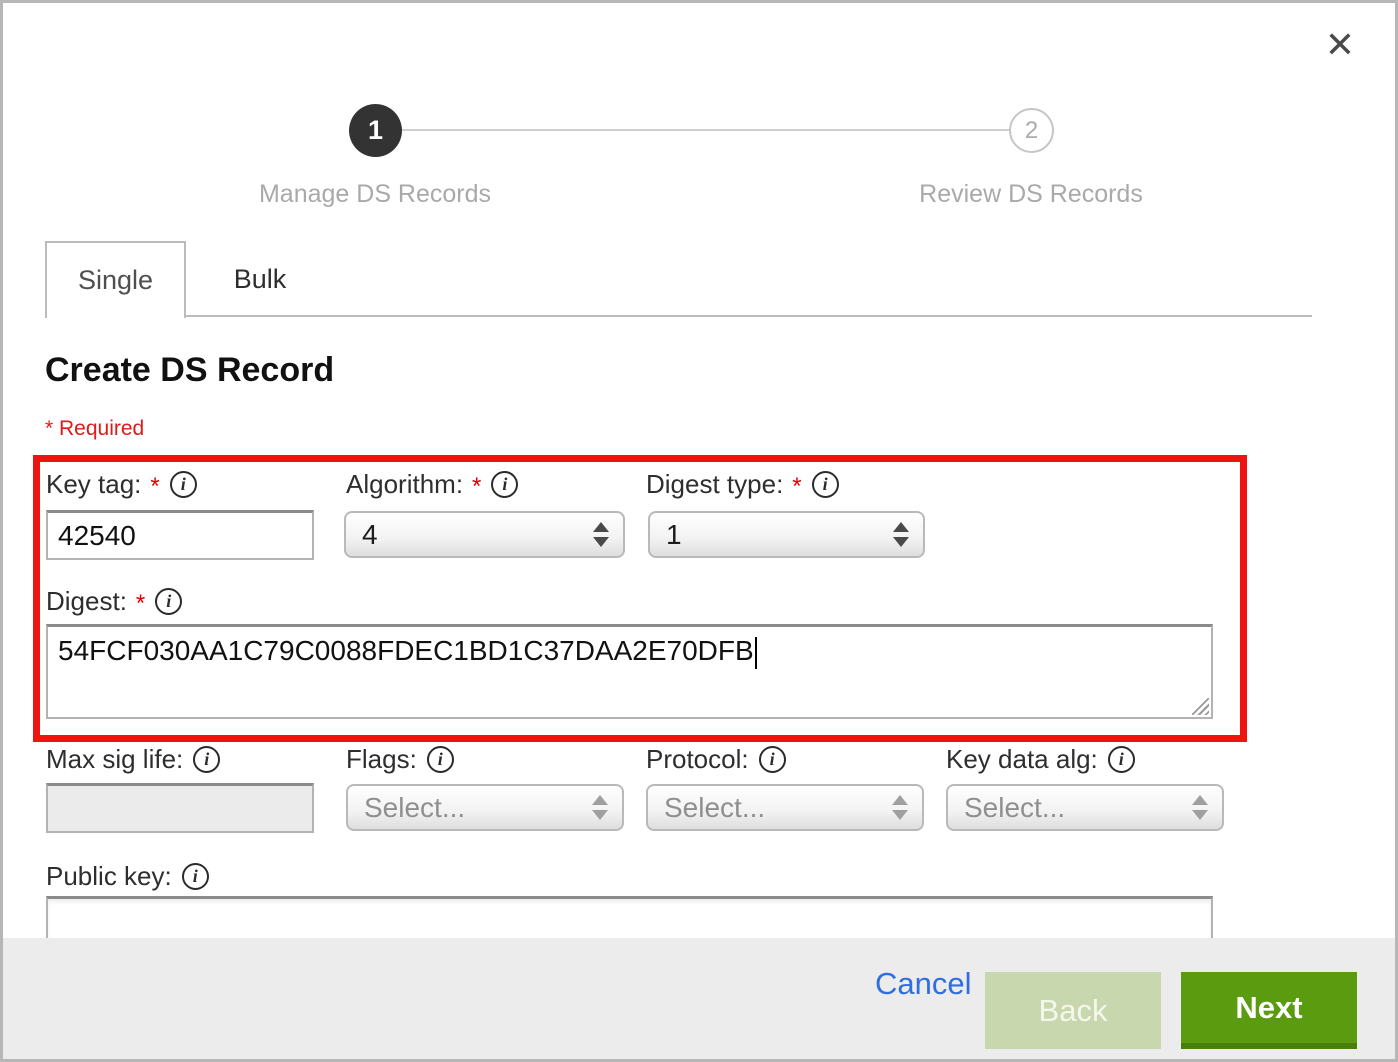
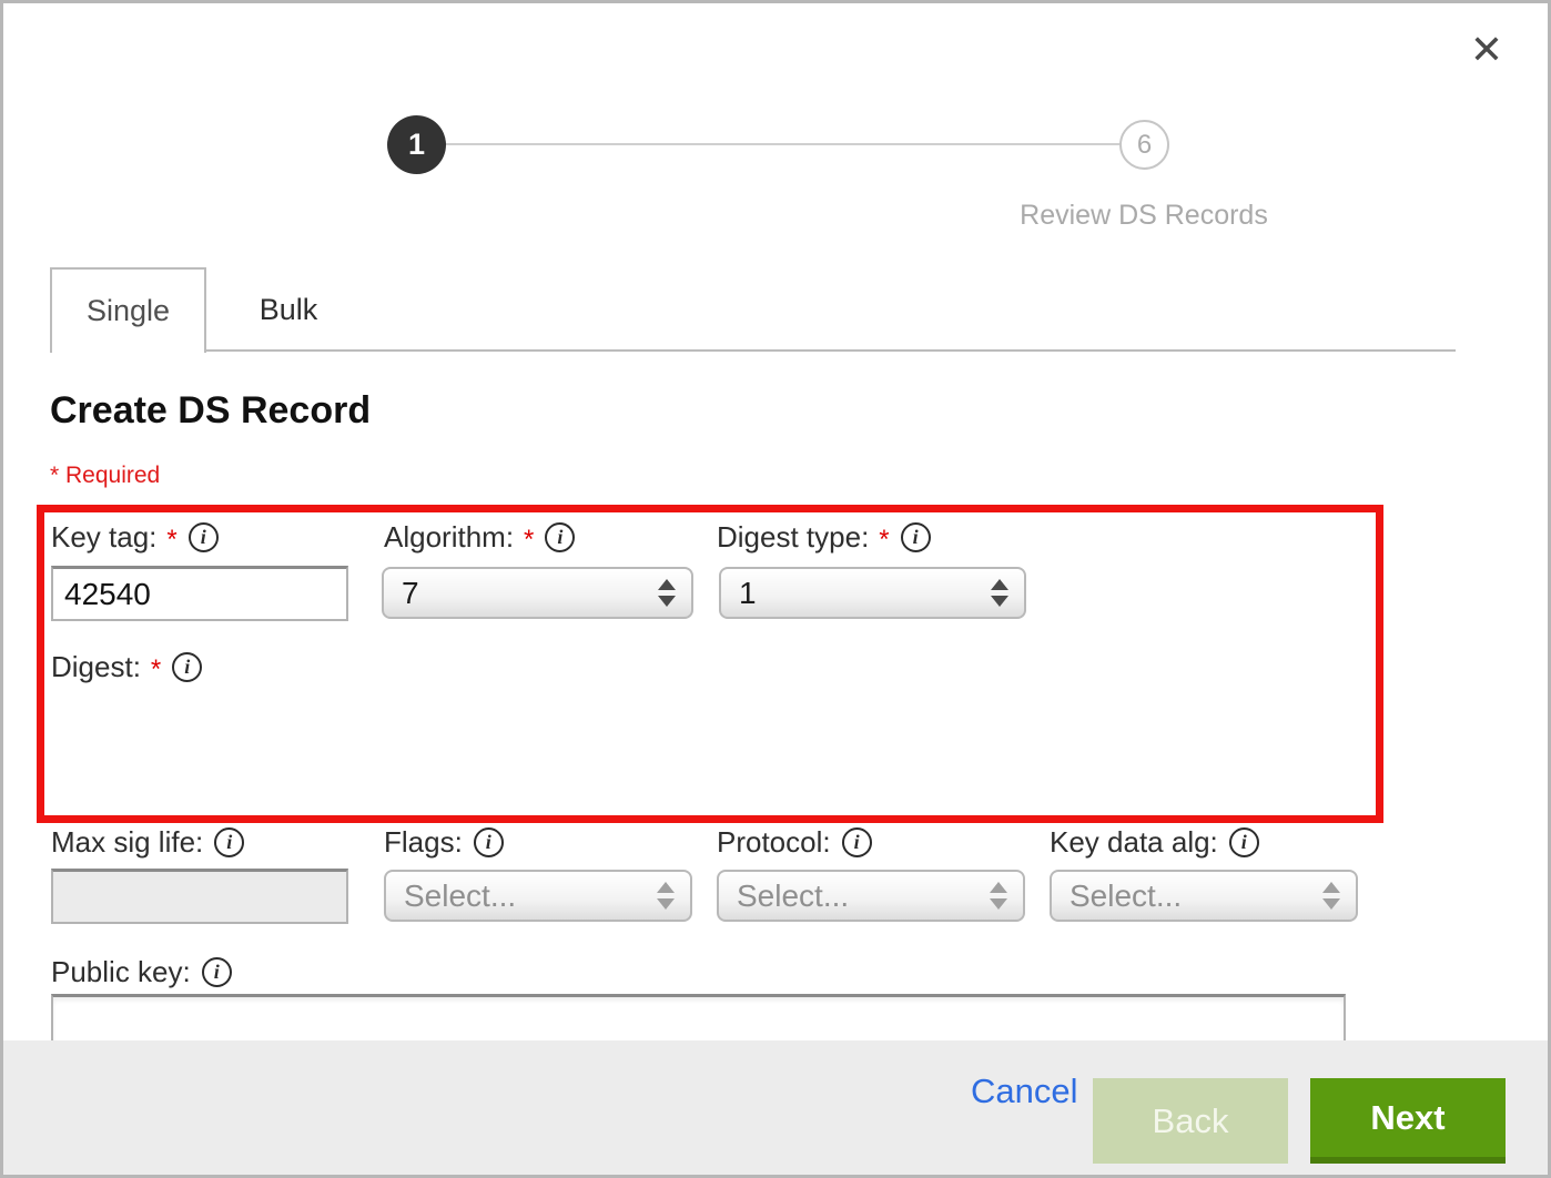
  ✕
  1
- 2
+ 6
- Manage DS Records
  Review DS Records
  Single
  Bulk
  Create DS Record
  * Required
  Key tag:
  *
  i
  Algorithm:
  *
  i
  Digest type:
  *
  i
  42540
- 4
+ 7
  1
  Digest:
  *
  i
- 54FCF030AA1C79C0088FDEC1BD1C37DAA2E70DFB
  Max sig life:
  i
  Flags:
  i
  Protocol:
  i
  Key data alg:
  i
  Select...
  Select...
  Select...
  Public key:
  i
  Cancel
  Back
  Next
